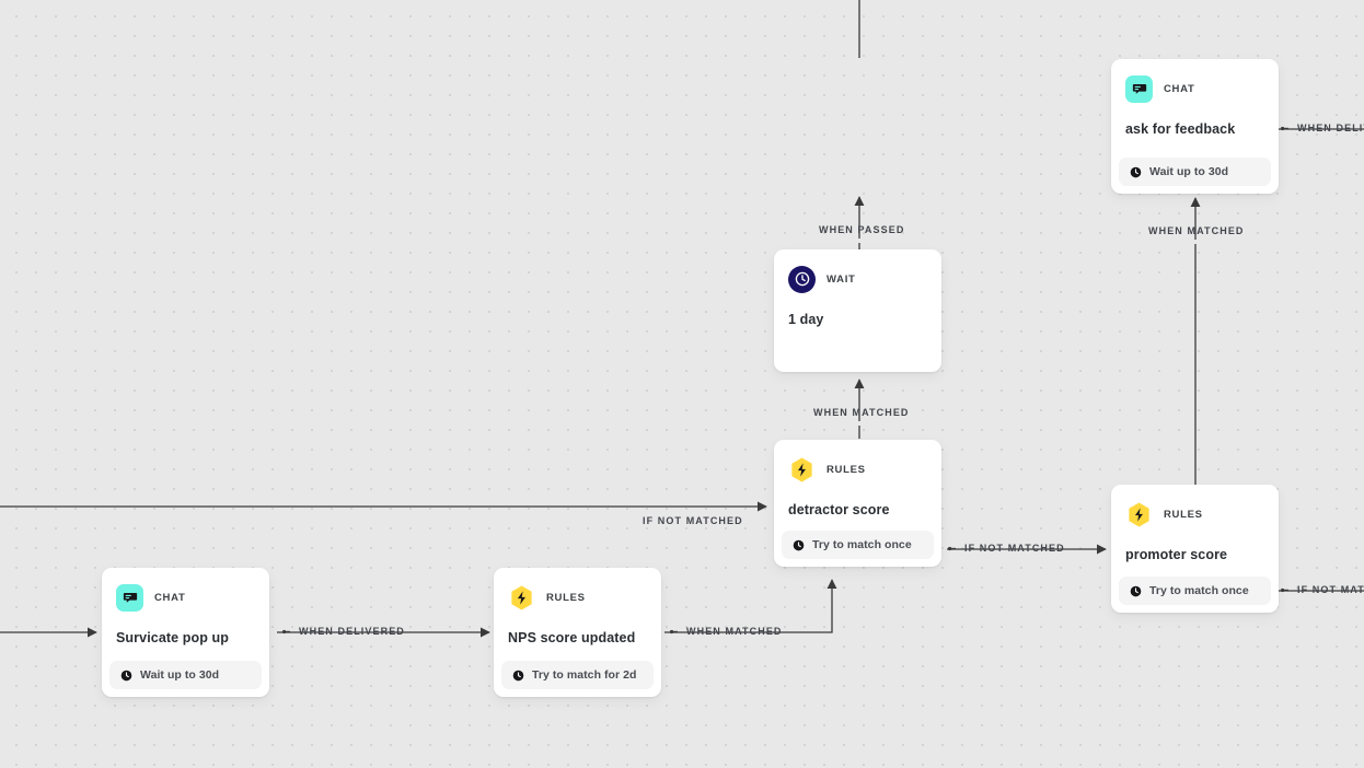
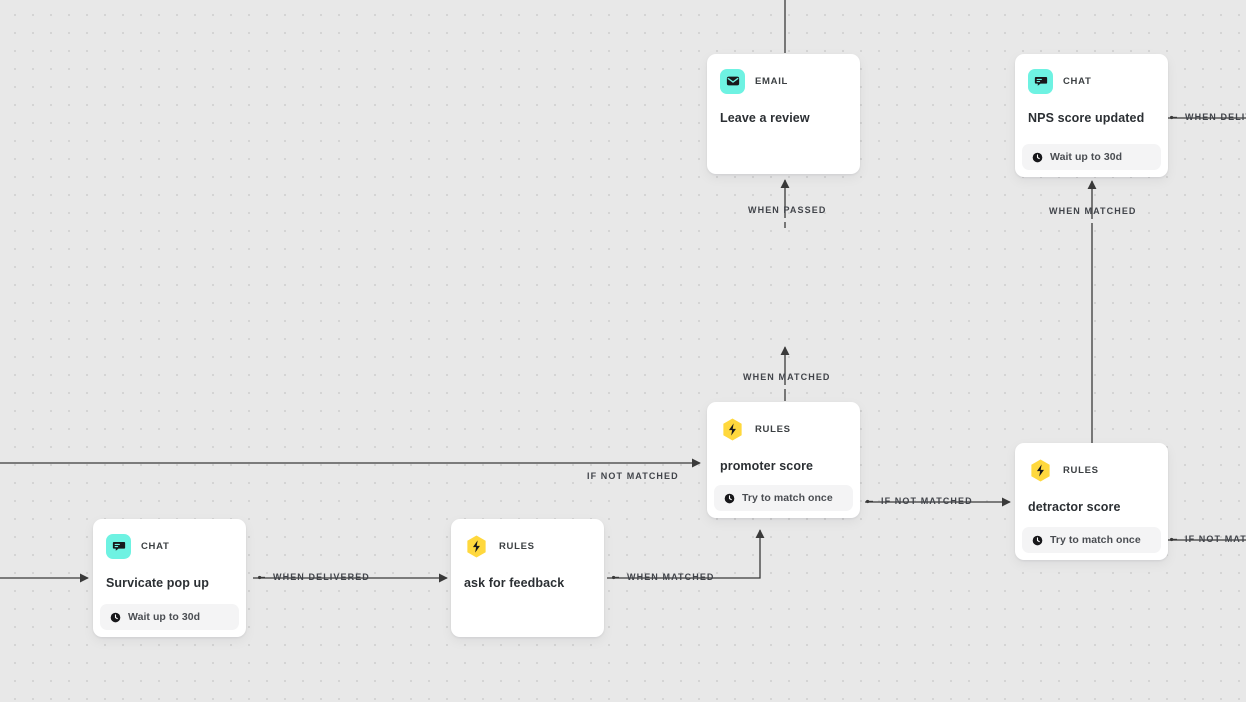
  WHEN PASSED
  WHEN MATCHED
  WHEN MATCHED
  IF NOT MATCHED
  WHEN DELIVERED
  WHEN MATCHED
  IF NOT MATCHED
  WHEN DELI
  IF NOT MAT
+ EMAIL
+ Leave a review
  CHAT
- ask for feedback
+ NPS score updated
  Wait up to 30d
- WAIT
- 1 day
  RULES
- detractor score
+ promoter score
  Try to match once
  RULES
- promoter score
+ detractor score
  Try to match once
  CHAT
  Survicate pop up
  Wait up to 30d
  RULES
- NPS score updated
+ ask for feedback
- Try to match for 2d
